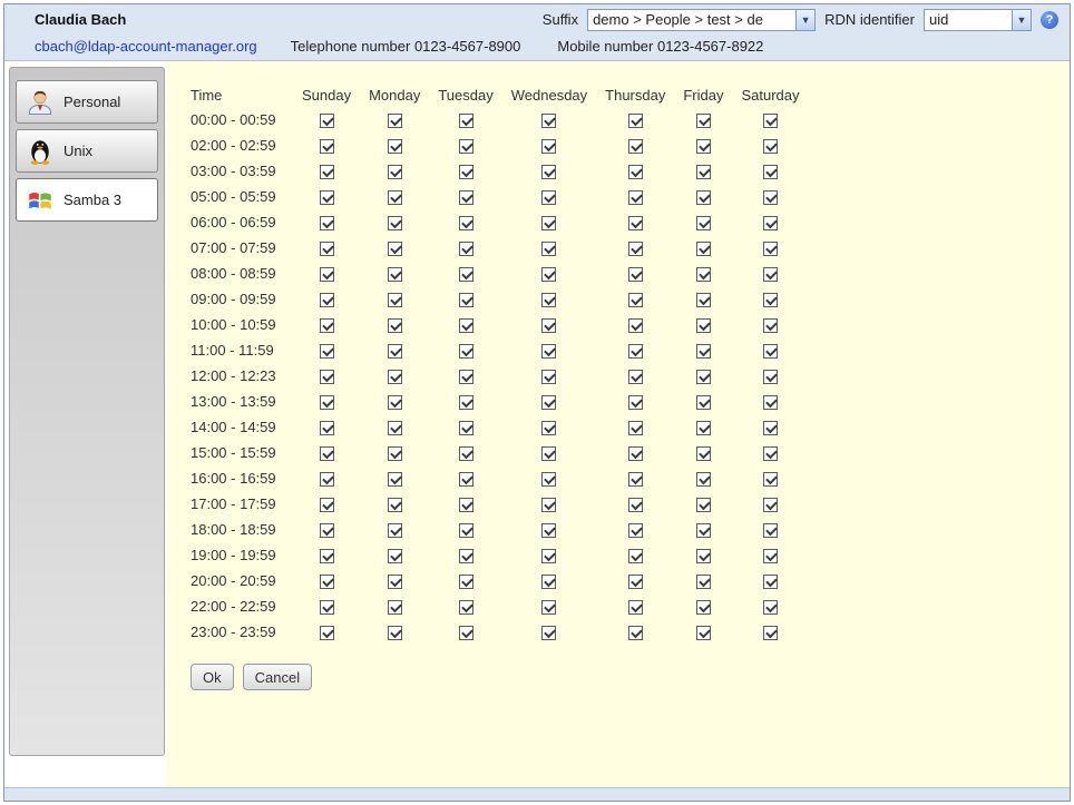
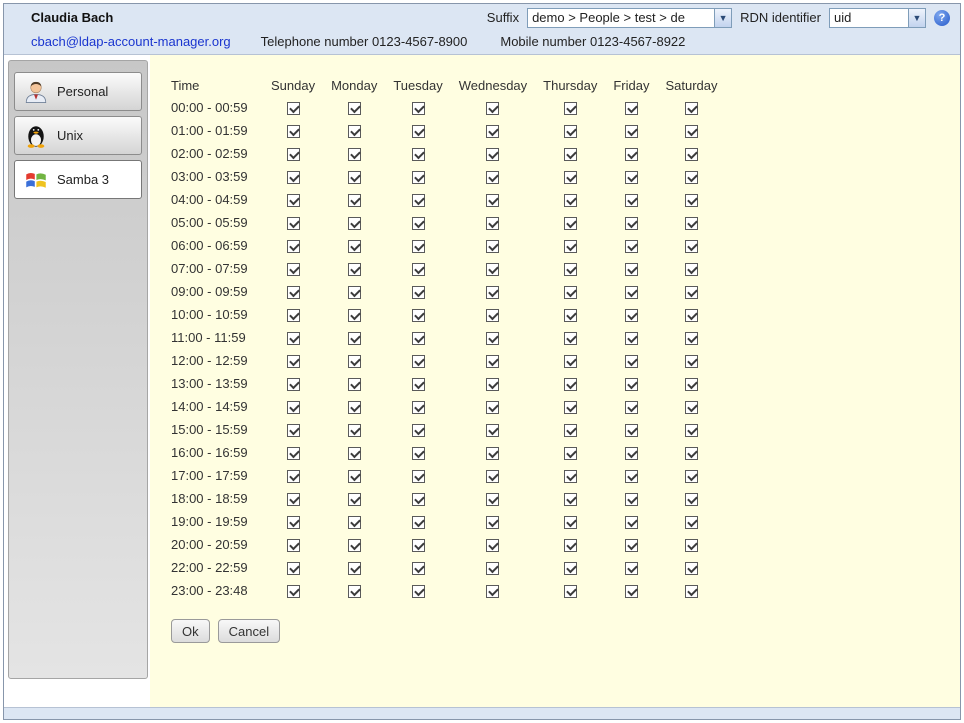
  Claudia Bach
  Suffix
  demo > People > test > de
  ▼
  RDN identifier
  uid
  ▼
  ?
  cbach@ldap-account-manager.org
  Telephone number 0123-4567-8900
  Mobile number 0123-4567-8922
  Personal
  Unix
  Samba 3
  Time	Sunday	Monday	Tuesday	Wednesday	Thursday	Friday	Saturday
  00:00 - 00:59
+ 01:00 - 01:59
  02:00 - 02:59
  03:00 - 03:59
+ 04:00 - 04:59
  05:00 - 05:59
  06:00 - 06:59
  07:00 - 07:59
- 08:00 - 08:59
  09:00 - 09:59
  10:00 - 10:59
  11:00 - 11:59
- 12:00 - 12:23
+ 12:00 - 12:59
  13:00 - 13:59
  14:00 - 14:59
  15:00 - 15:59
  16:00 - 16:59
  17:00 - 17:59
  18:00 - 18:59
  19:00 - 19:59
  20:00 - 20:59
  22:00 - 22:59
- 23:00 - 23:59
+ 23:00 - 23:48
  Ok
  Cancel
